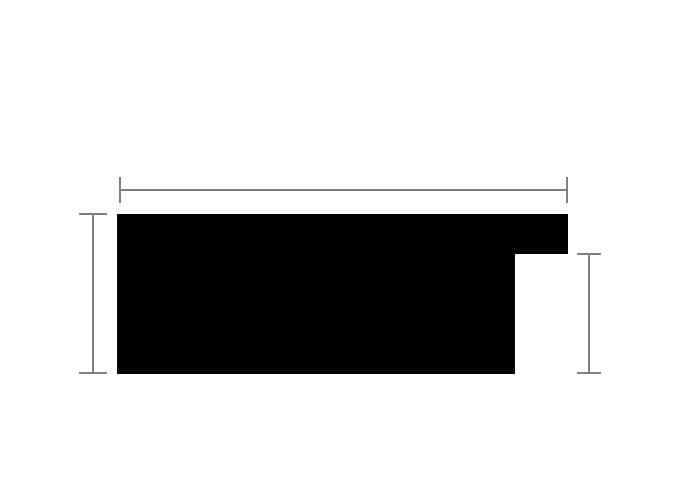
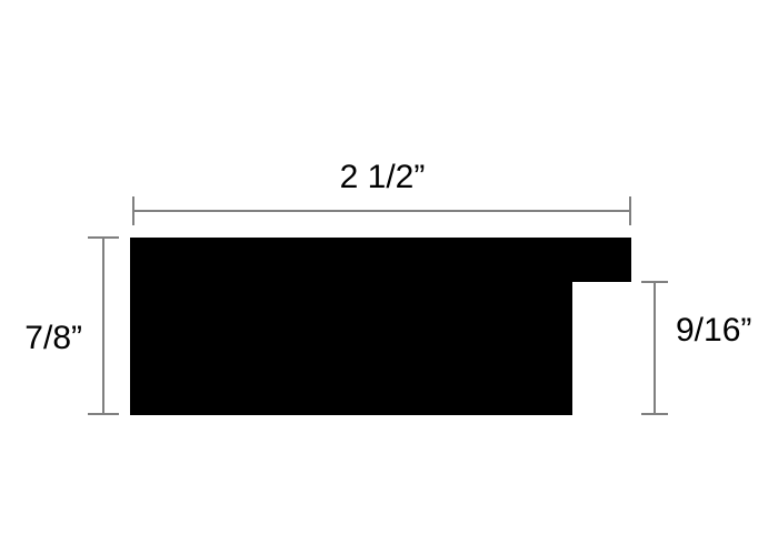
+ 2 1/2”
+ 7/8”
+ 9/16”
